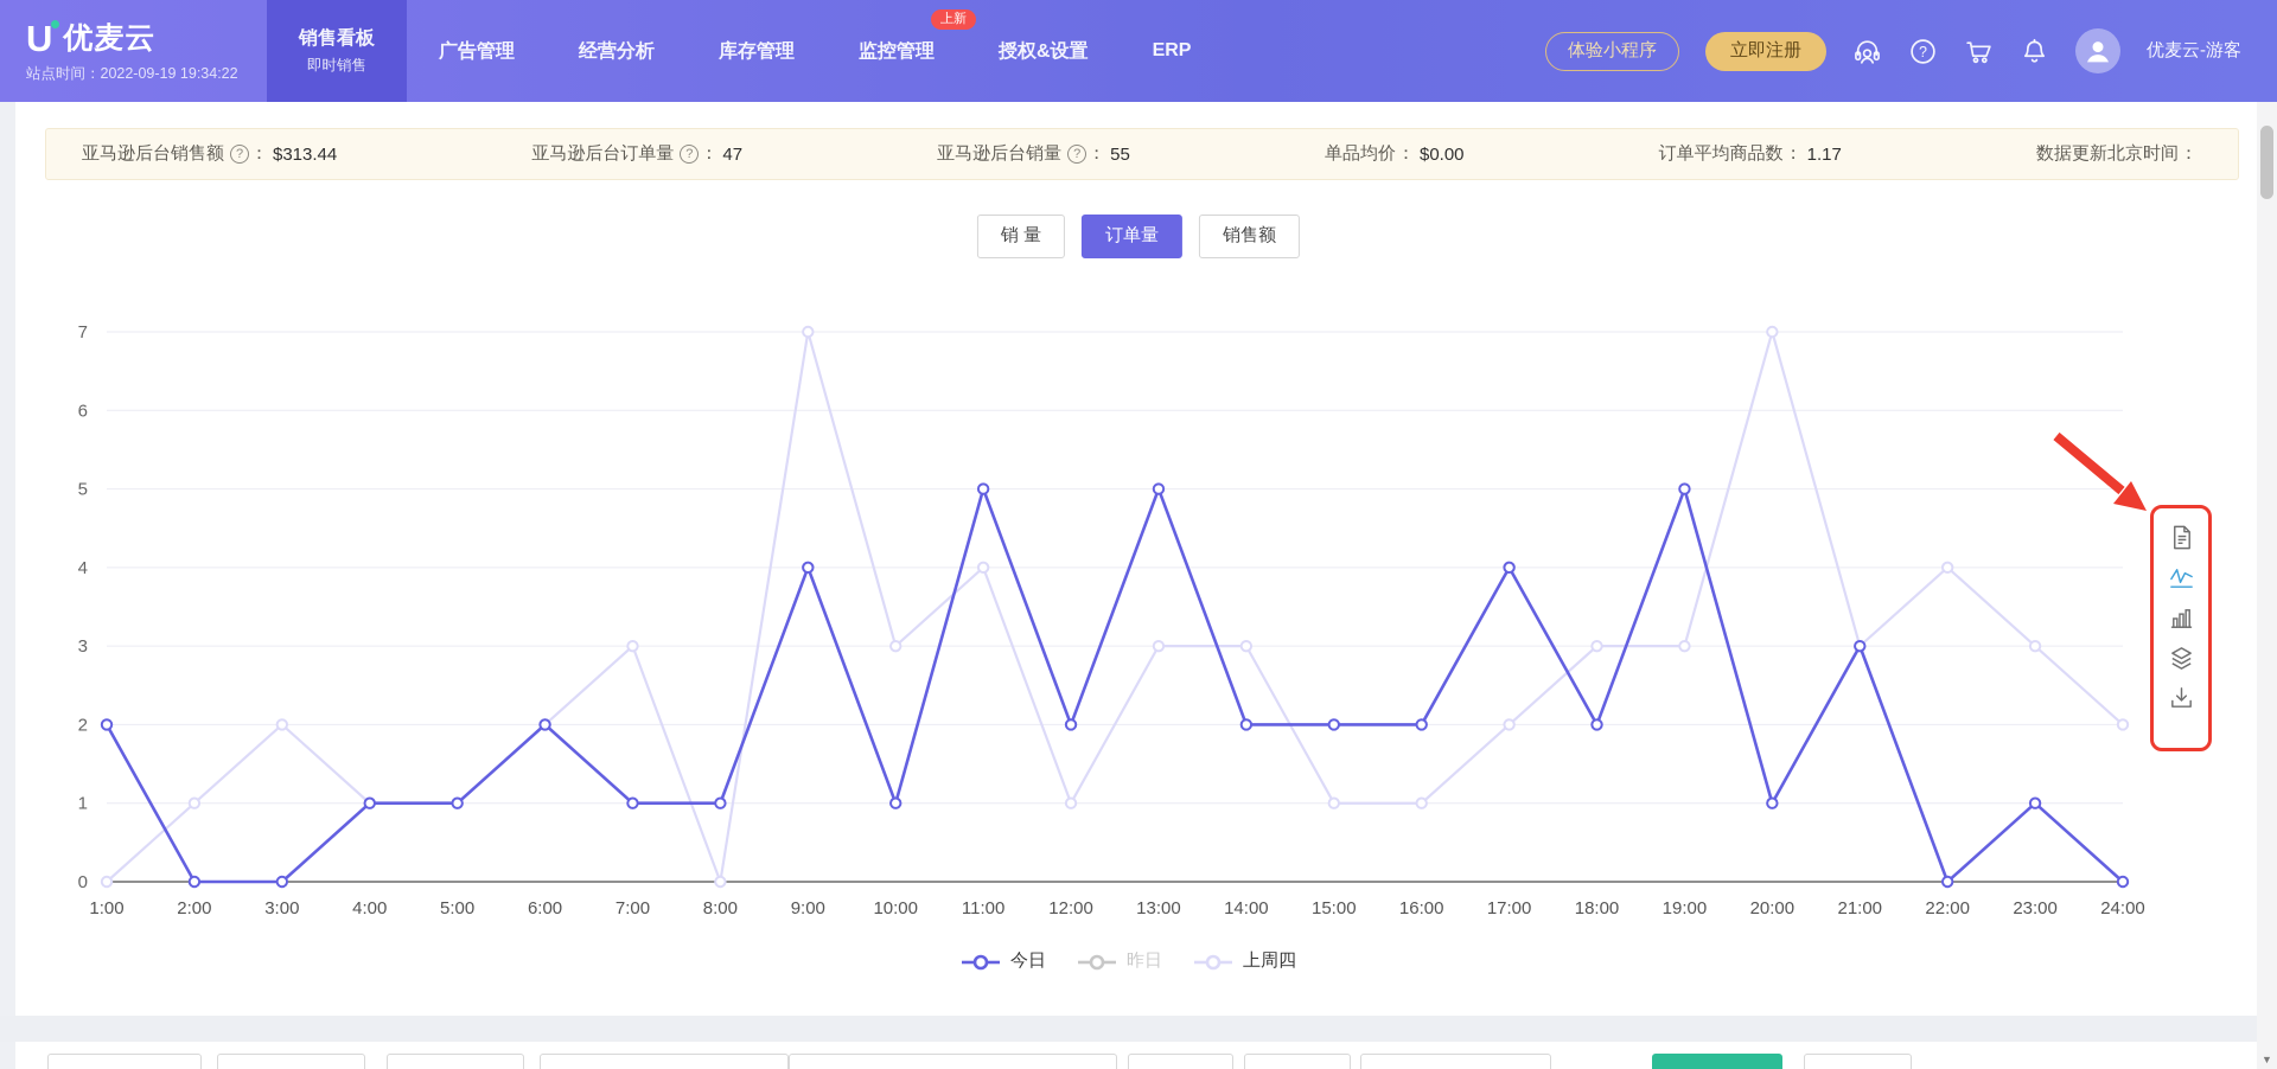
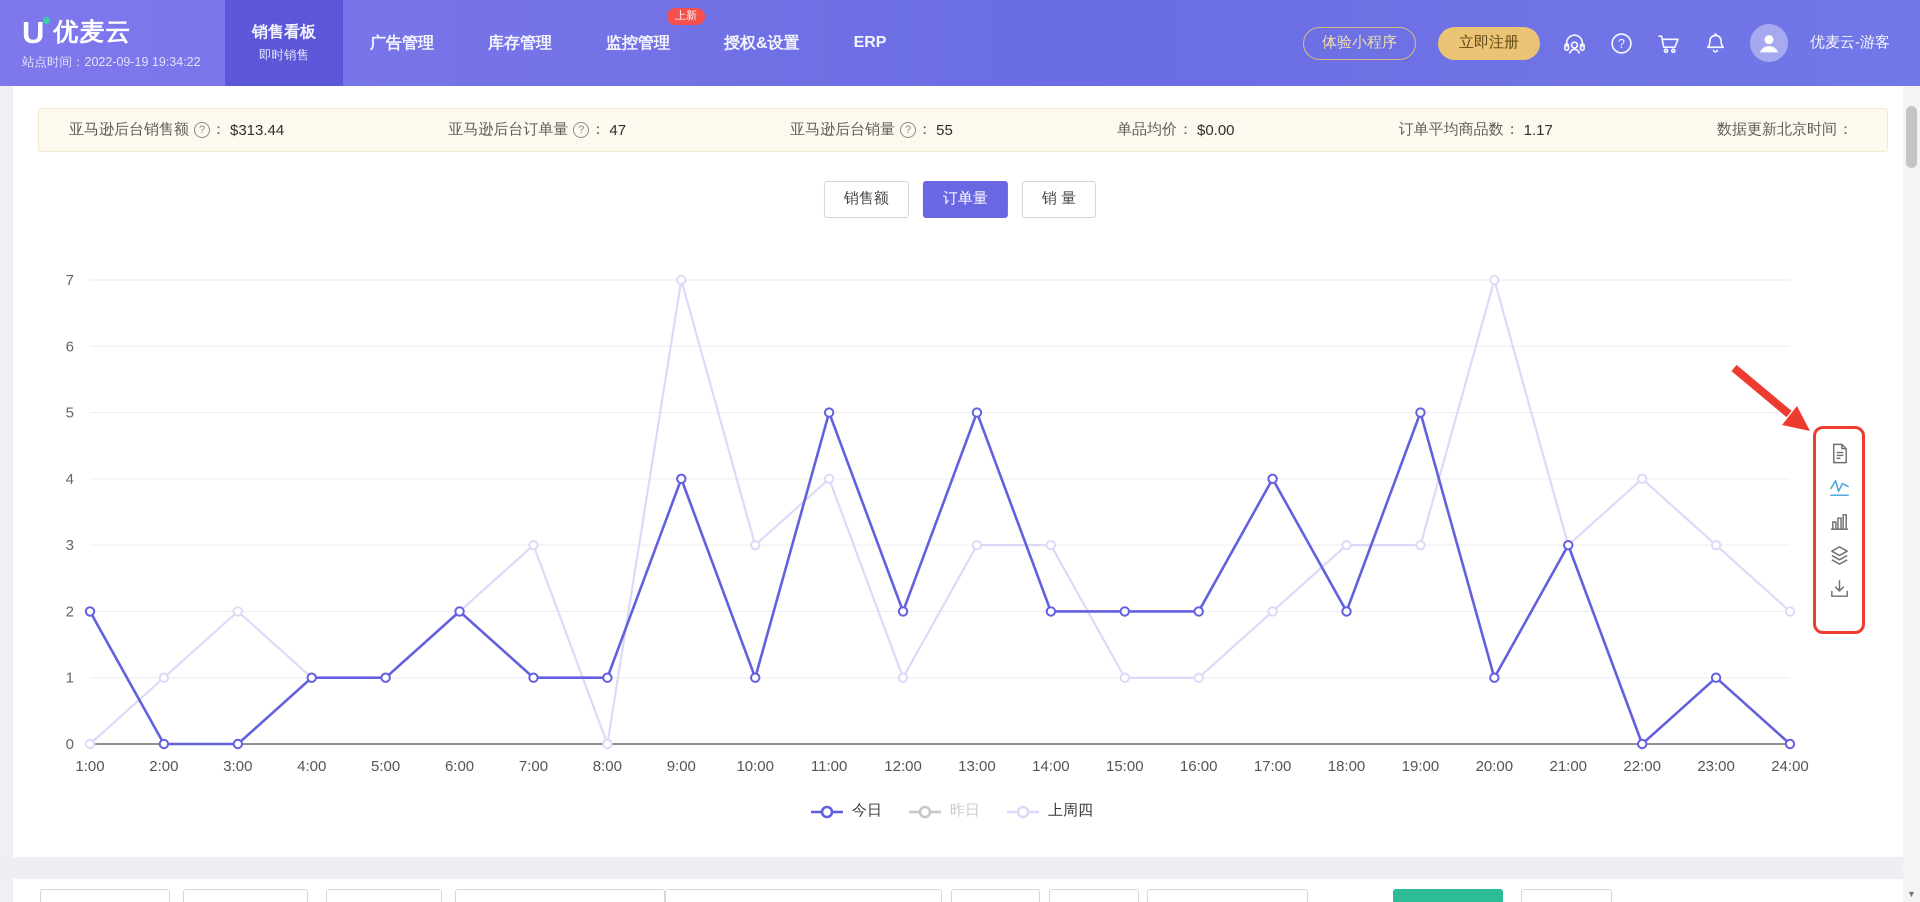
  U
  优麦云
  站点时间：2022-09-19 19:34:22
  销售看板
  即时销售
  广告管理
- 经营分析
  库存管理
  监控管理
  上新
  授权&设置
  ERP
  体验小程序
  立即注册
  ?
  优麦云-游客
  亚马逊后台销售额
  ?
  ：
  $313.44
  亚马逊后台订单量
  ?
  ：
  47
  亚马逊后台销量
  ?
  ：
  55
  单品均价
  ：
  $0.00
  订单平均商品数
  ：
  1.17
  数据更新北京时间
  ：
- 销 量
+ 销售额
  订单量
- 销售额
+ 销 量
  0
  1
  2
  3
  4
  5
  6
  7
  1:00
  2:00
  3:00
  4:00
  5:00
  6:00
  7:00
  8:00
  9:00
  10:00
  11:00
  12:00
  13:00
  14:00
  15:00
  16:00
  17:00
  18:00
  19:00
  20:00
  21:00
  22:00
  23:00
  24:00
  今日
  昨日
  上周四
  ▼
